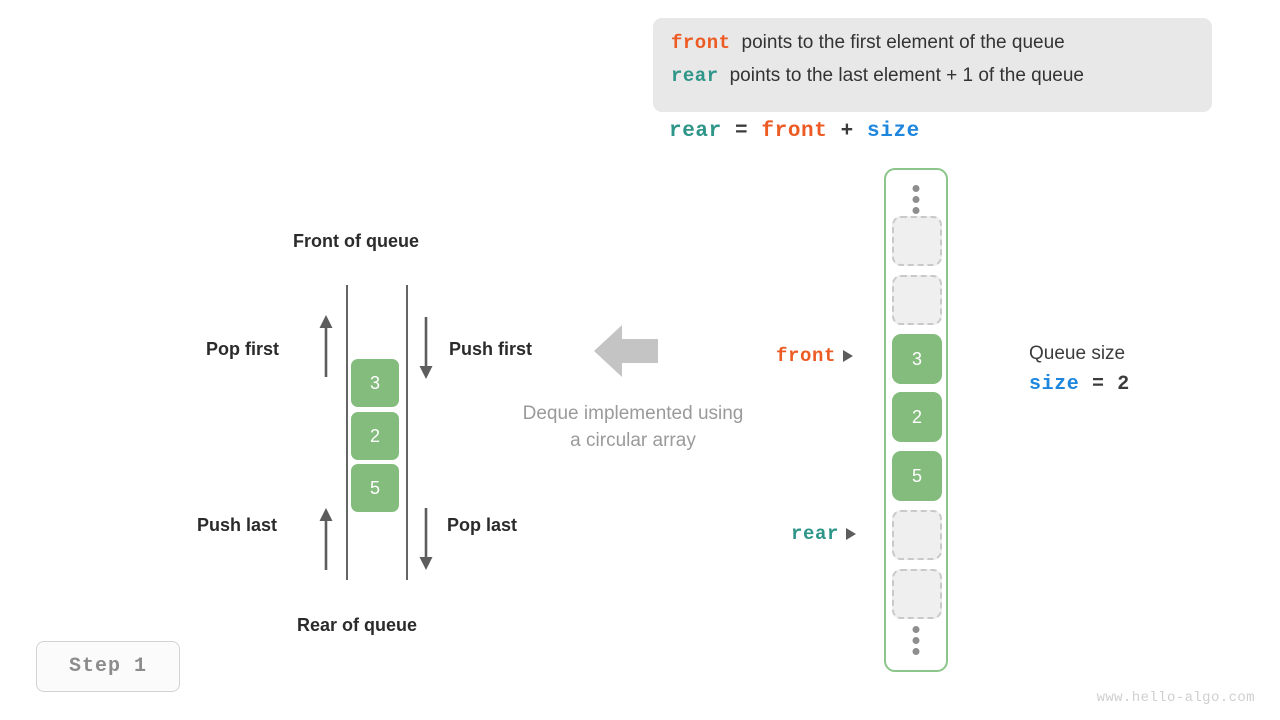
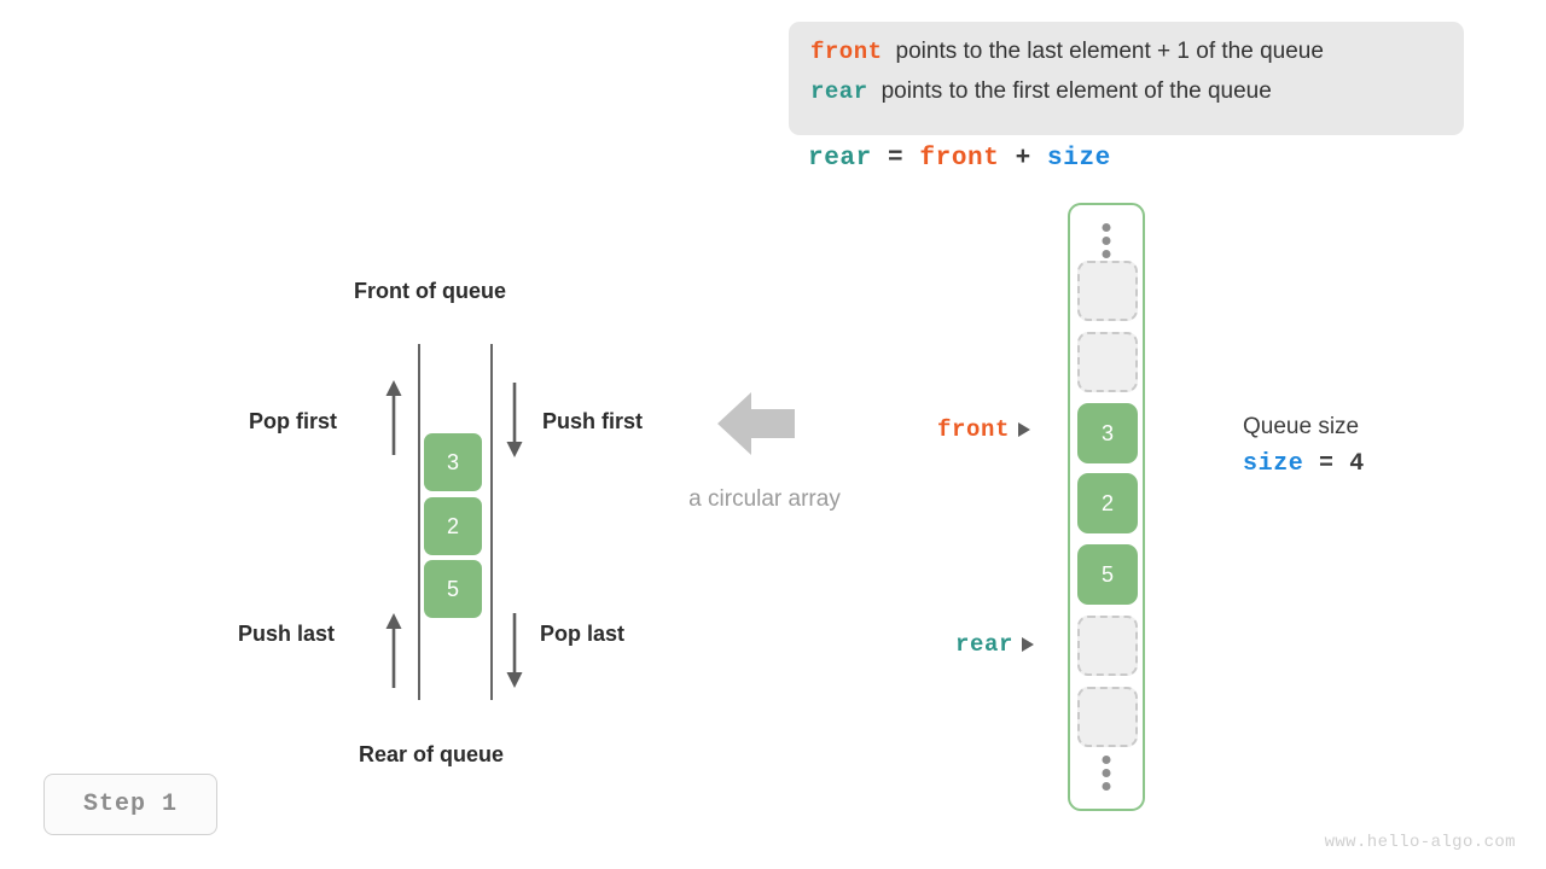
  front
- points to the first element of the queue
+ points to the last element + 1 of the queue
  rear
- points to the last element + 1 of the queue
+ points to the first element of the queue
  rear = front + size
  Front of queue
  Pop first
  Push first
  Push last
  Pop last
  3
  2
  5
- Deque implemented using
  a circular array
  Rear of queue
  3
  2
  5
  front
  rear
  Queue size
- size = 2
+ size = 4
  Step 1
  www.hello-algo.com
